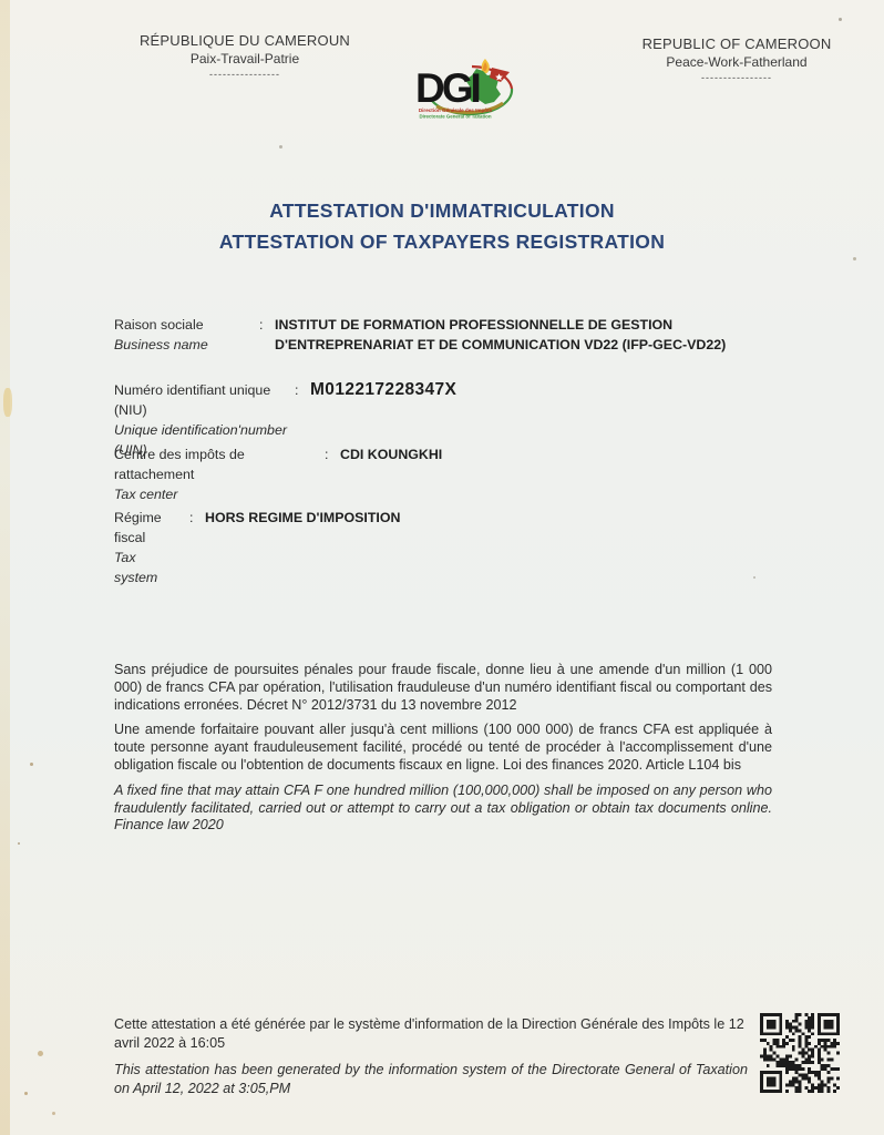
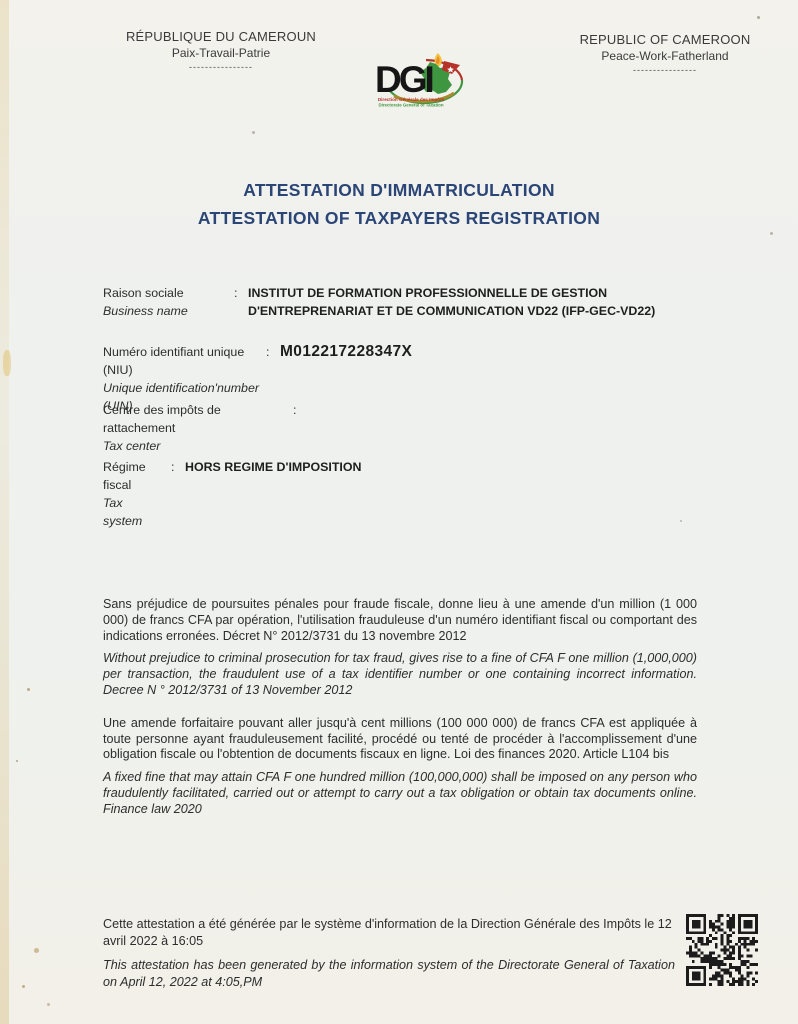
  RÉPUBLIQUE DU CAMEROUN
  Paix-Travail-Patrie
  ----------------
  REPUBLIC OF CAMEROON
  Peace-Work-Fatherland
  ----------------
  DGI
  ATTESTATION D'IMMATRICULATION
  ATTESTATION OF TAXPAYERS REGISTRATION
  Raison sociale
  Business name
  :
  INSTITUT DE FORMATION PROFESSIONNELLE DE GESTION D'ENTREPRENARIAT ET DE COMMUNICATION VD22 (IFP-GEC-VD22)
  Numéro identifiant unique (NIU)
  Unique identification'number (UIN)
  :
  M012217228347X
  Centre des impôts de rattachement
  Tax center
  :
- CDI KOUNGKHI
  Régime fiscal
  Tax system
  :
  HORS REGIME D'IMPOSITION
  Sans préjudice de poursuites pénales pour fraude fiscale, donne lieu à une amende d'un million (1 000 000) de francs CFA par opération, l'utilisation frauduleuse d'un numéro identifiant fiscal ou comportant des indications erronées. Décret N° 2012/3731 du 13 novembre 2012
+ Without prejudice to criminal prosecution for tax fraud, gives rise to a fine of CFA F one million (1,000,000) per transaction, the fraudulent use of a tax identifier number or one containing incorrect information. Decree N ° 2012/3731 of 13 November 2012
  Une amende forfaitaire pouvant aller jusqu'à cent millions (100 000 000) de francs CFA est appliquée à toute personne ayant frauduleusement facilité, procédé ou tenté de procéder à l'accomplissement d'une obligation fiscale ou l'obtention de documents fiscaux en ligne. Loi des finances 2020. Article L104 bis
  A fixed fine that may attain CFA F one hundred million (100,000,000) shall be imposed on any person who fraudulently facilitated, carried out or attempt to carry out a tax obligation or obtain tax documents online. Finance law 2020
  Cette attestation a été générée par le système d'information de la Direction Générale des Impôts le 12 avril 2022 à 16:05
- This attestation has been generated by the information system of the Directorate General of Taxation on April 12, 2022 at 3:05,PM
+ This attestation has been generated by the information system of the Directorate General of Taxation on April 12, 2022 at 4:05,PM
